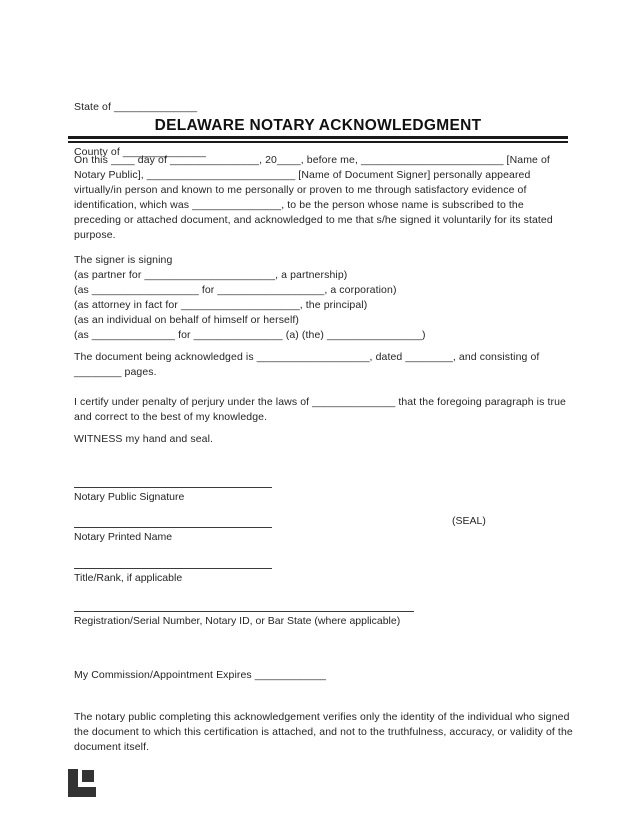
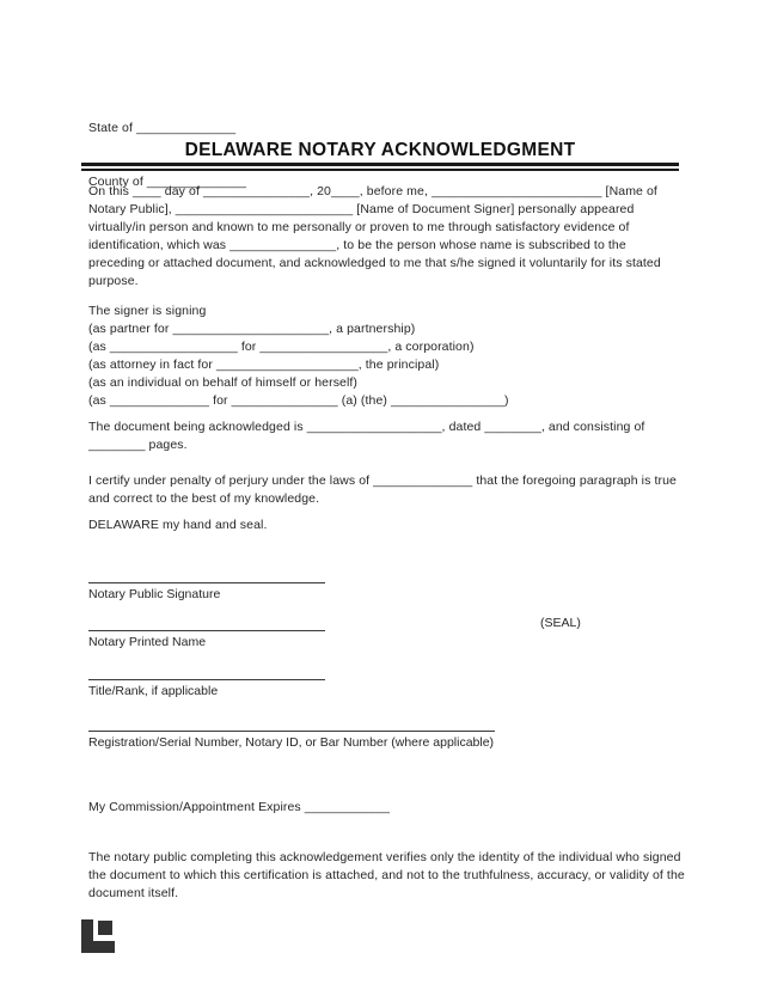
  State of ______________
  County of ______________
  DELAWARE NOTARY ACKNOWLEDGMENT
  On this ____ day of _______________, 20____, before me, ________________________ [Name of
  Notary Public], _________________________ [Name of Document Signer] personally appeared
  virtually/in person and known to me personally or proven to me through satisfactory evidence of
  identification, which was _______________, to be the person whose name is subscribed to the
  preceding or attached document, and acknowledged to me that s/he signed it voluntarily for its stated
  purpose.
  The signer is signing
  (as partner for ______________________, a partnership)
  (as __________________ for __________________, a corporation)
  (as attorney in fact for ____________________, the principal)
  (as an individual on behalf of himself or herself)
  (as ______________ for _______________ (a) (the) ________________)
  The document being acknowledged is ___________________, dated ________, and consisting of
  ________ pages.
  I certify under penalty of perjury under the laws of ______________ that the foregoing paragraph is true
  and correct to the best of my knowledge.
- WITNESS my hand and seal.
+ DELAWARE my hand and seal.
  Notary Public Signature
  (SEAL)
  Notary Printed Name
  Title/Rank, if applicable
- Registration/Serial Number, Notary ID, or Bar State (where applicable)
+ Registration/Serial Number, Notary ID, or Bar Number (where applicable)
  My Commission/Appointment Expires ____________
  The notary public completing this acknowledgement verifies only the identity of the individual who signed
  the document to which this certification is attached, and not to the truthfulness, accuracy, or validity of the
  document itself.
